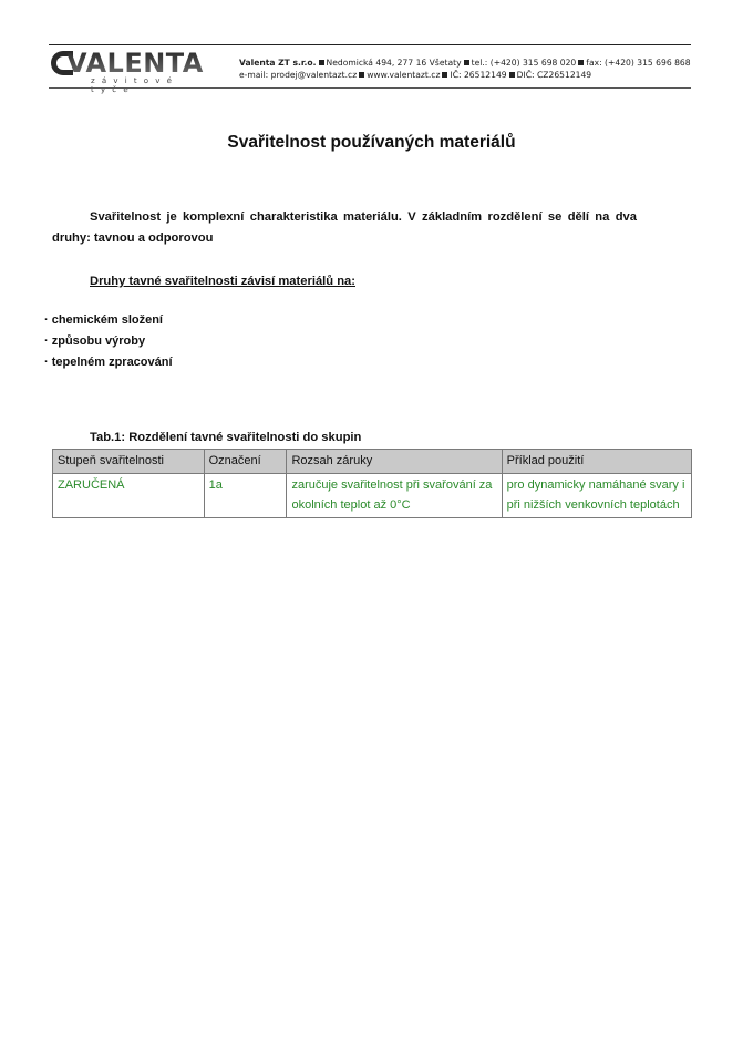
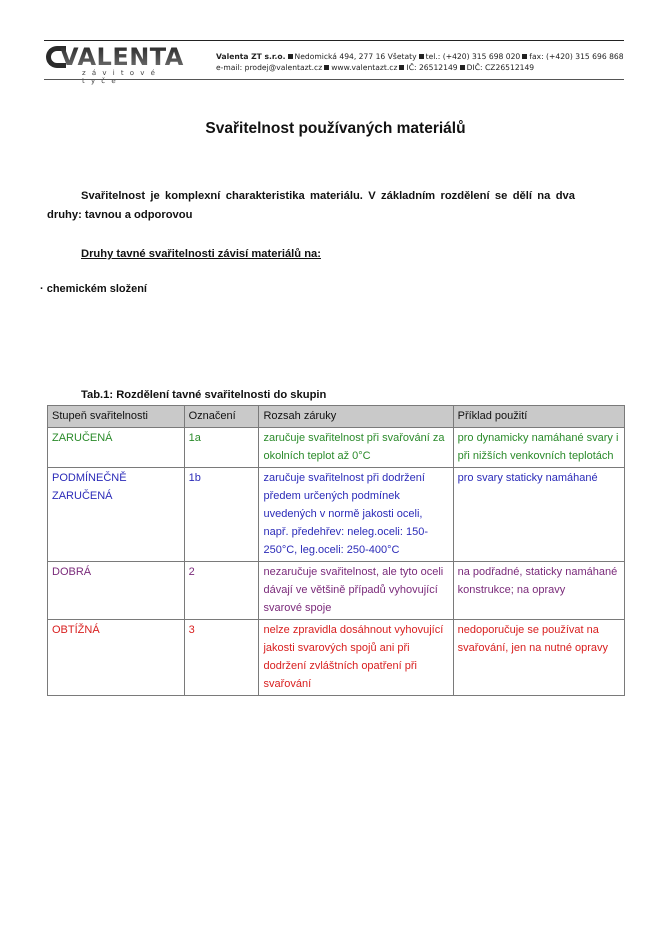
  VALENTA
  závitové tyče
  Valenta ZT s.r.o. Nedomická 494, 277 16 Všetaty tel.: (+420) 315 698 020 fax: (+420) 315 696 868
  e-mail: prodej@valentazt.cz www.valentazt.cz IČ: 26512149 DIČ: CZ26512149
  Svařitelnost používaných materiálů
  Svařitelnost je komplexní charakteristika materiálu. V základním rozdělení se dělí na dva druhy: tavnou a odporovou
  Druhy tavné svařitelnosti závisí materiálů na:
  · chemickém složení
- · způsobu výroby
- · tepelném zpracování
  Tab.1: Rozdělení tavné svařitelnosti do skupin
  Stupeň svařitelnosti	Označení	Rozsah záruky	Příklad použití
  ZARUČENÁ	1a	zaručuje svařitelnost při svařování za okolních teplot až 0°C	pro dynamicky namáhané svary i při nižších venkovních teplotách
+ PODMÍNEČNĚZARUČENÁ	1b	zaručuje svařitelnost při dodržení předem určených podmínek uvedených v normě jakosti oceli, např. předehřev: neleg.oceli: 150-250°C, leg.oceli: 250-400°C	pro svary staticky namáhané
+ DOBRÁ	2	nezaručuje svařitelnost, ale tyto oceli dávají ve většině případů vyhovující svarové spoje	na podřadné, staticky namáhané konstrukce; na opravy
+ OBTÍŽNÁ	3	nelze zpravidla dosáhnout vyhovující jakosti svarových spojů ani při dodržení zvláštních opatření při svařování	nedoporučuje se používat na svařování, jen na nutné opravy
